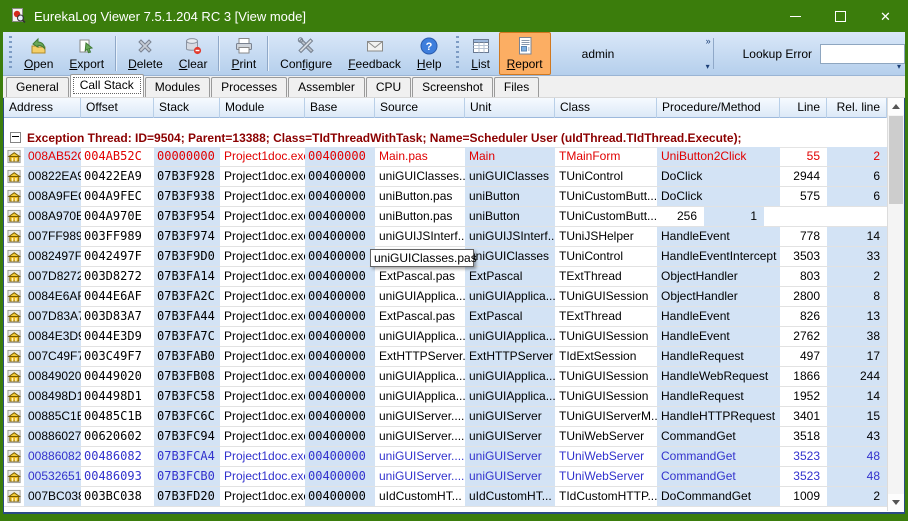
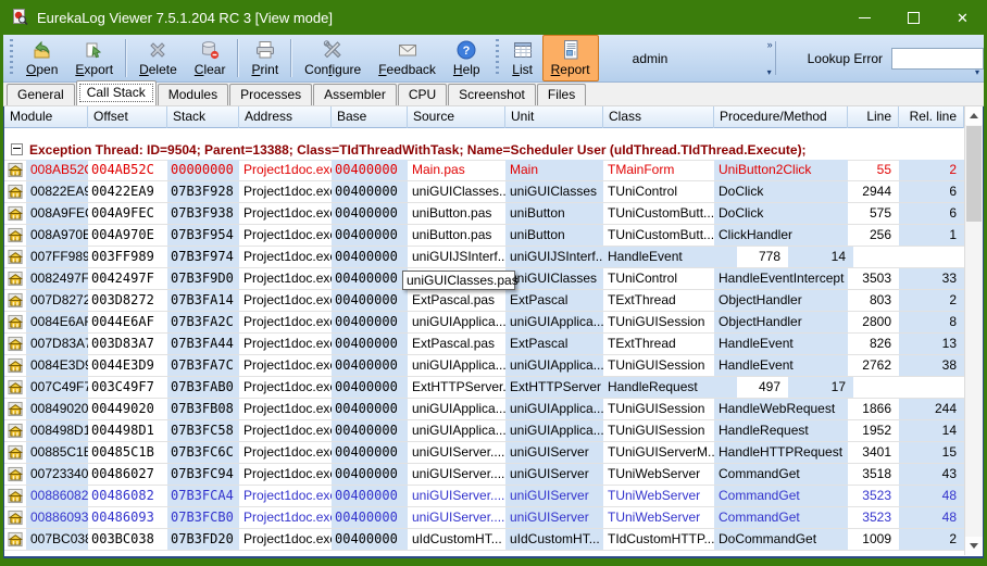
  EurekaLog Viewer 7.5.1.204 RC 3 [View mode]
  ✕
  Open
  Export
  Delete
  Clear
  Print
  Configure
  Feedback
  ?
  Help
  List
  Report
  admin
  »
  ▾
  Lookup Error
  ▾
  General
  Call Stack
  Modules
  Processes
  Assembler
  CPU
  Screenshot
  Files
- Address
+ Module
  Offset
  Stack
- Module
+ Address
  Base
  Source
  Unit
  Class
  Procedure/Method
  Line
  Rel. line
  Exception Thread: ID=9504; Parent=13388; Class=TIdThreadWithTask; Name=Scheduler User (uIdThread.TIdThread.Execute);
  008AB52
  004AB52C
  00000000
  Project1doc.ex
  00400000
  Main.pas
  Main
  TMainForm
  UniButton2Click
  55
  2
  00822EA9
  00422EA9
  07B3F928
  Project1doc.ex
  00400000
  uniGUIClasses.
  uniGUIClasses
  TUniControl
  DoClick
  2944
  6
  008A9FE
  004A9FEC
  07B3F938
  Project1doc.ex
  00400000
  uniButton.pas
  uniButton
  TUniCustomButt...
  DoClick
  575
  6
  008A970E
  004A970E
  07B3F954
  Project1doc.ex
  00400000
  uniButton.pas
  uniButton
  TUniCustomButt...
+ ClickHandler
  256
  1
  007FF989
  003FF989
  07B3F974
  Project1doc.ex
  00400000
  uniGUIJSInterf..
  uniGUIJSInterf..
- TUniJSHelper
  HandleEvent
  778
  14
  0082497F
  0042497F
  07B3F9D0
  Project1doc.ex
  00400000
  niGUIClasses
  TUniControl
  HandleEventIntercept
  3503
  33
  007D8272
  003D8272
  07B3FA14
  Project1doc.ex
  00400000
  ExtPascal.pas
  ExtPascal
  TExtThread
  ObjectHandler
  803
  2
  0084E6A
  0044E6AF
  07B3FA2C
  Project1doc.ex
  00400000
  uniGUIApplica..
  uniGUIApplica...
  TUniGUISession
  ObjectHandler
  2800
  8
  007D83A
  003D83A7
  07B3FA44
  Project1doc.ex
  00400000
  ExtPascal.pas
  ExtPascal
  TExtThread
  HandleEvent
  826
  13
  0084E3D
  0044E3D9
  07B3FA7C
  Project1doc.ex
  00400000
  uniGUIApplica..
  uniGUIApplica...
  TUniGUISession
  HandleEvent
  2762
  38
  007C49F7
  003C49F7
  07B3FAB0
  Project1doc.ex
  00400000
  ExtHTTPServer
  ExtHTTPServer
- TIdExtSession
  HandleRequest
  497
  17
  00849020
  00449020
  07B3FB08
  Project1doc.ex
  00400000
  uniGUIApplica..
  uniGUIApplica...
  TUniGUISession
  HandleWebRequest
  1866
  244
  008498D1
  004498D1
  07B3FC58
  Project1doc.ex
  00400000
  uniGUIApplica..
  uniGUIApplica...
  TUniGUISession
  HandleRequest
  1952
  14
  00885C1B
  00485C1B
  07B3FC6C
  Project1doc.ex
  00400000
  uniGUIServer....
  uniGUIServer
  TUniGUIServerM.
  HandleHTTPRequest
  3401
  15
- 00886027
+ 00723340
- 00620602
+ 00486027
  07B3FC94
  Project1doc.ex
  00400000
  uniGUIServer....
  uniGUIServer
  TUniWebServer
  CommandGet
  3518
  43
  00886082
  00486082
  07B3FCA4
  Project1doc.ex
  00400000
  uniGUIServer....
  uniGUIServer
  TUniWebServer
  CommandGet
  3523
  48
- 00532651
+ 00886093
  00486093
  07B3FCB0
  Project1doc.ex
  00400000
  uniGUIServer....
  uniGUIServer
  TUniWebServer
  CommandGet
  3523
  48
  007BC03
  003BC038
  07B3FD20
  Project1doc.ex
  00400000
  uIdCustomHT...
  uIdCustomHT...
  TIdCustomHTTP...
  DoCommandGet
  1009
  2
  uniGUIClasses.pas
